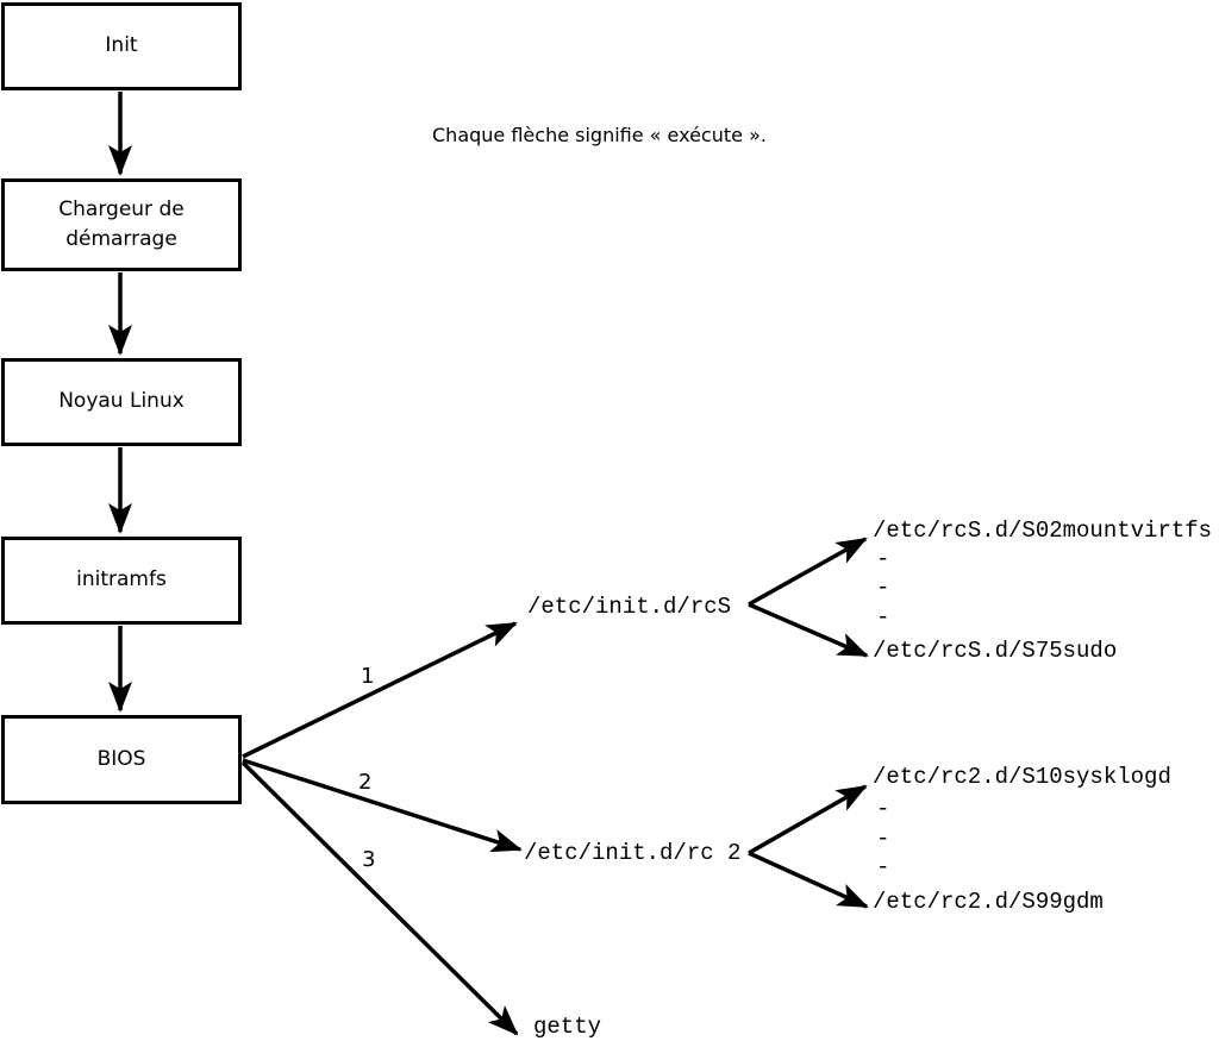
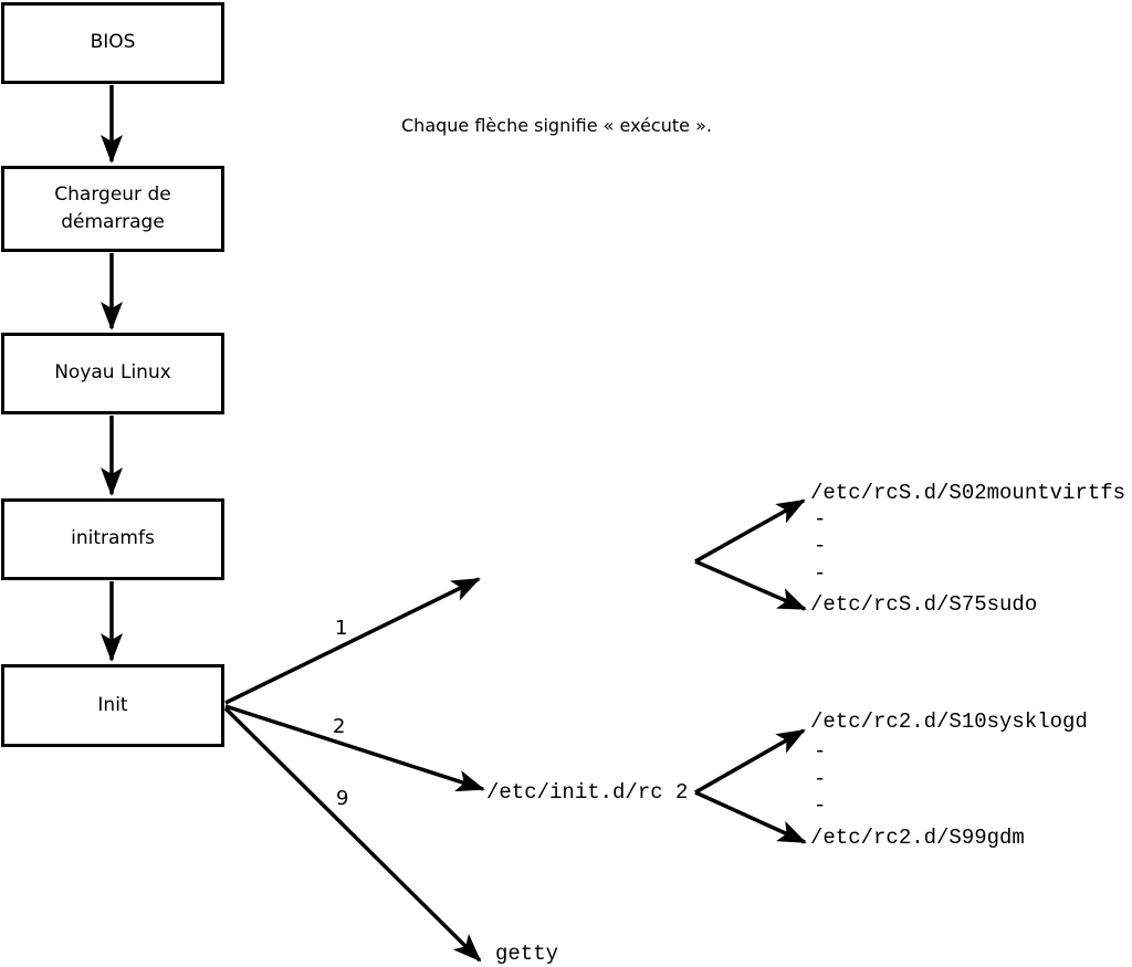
  Chaque flèche signifie « exécute ».
- Init
+ BIOS
  Chargeur de démarrage
  Noyau Linux
  initramfs
- BIOS
+ Init
  1
  2
- 3
+ 9
- /etc/init.d/rcS
  /etc/init.d/rc 2
  getty
  /etc/rcS.d/S02mountvirtfs
  -
  -
  -
  /etc/rcS.d/S75sudo
  /etc/rc2.d/S10sysklogd
  -
  -
  -
  /etc/rc2.d/S99gdm
